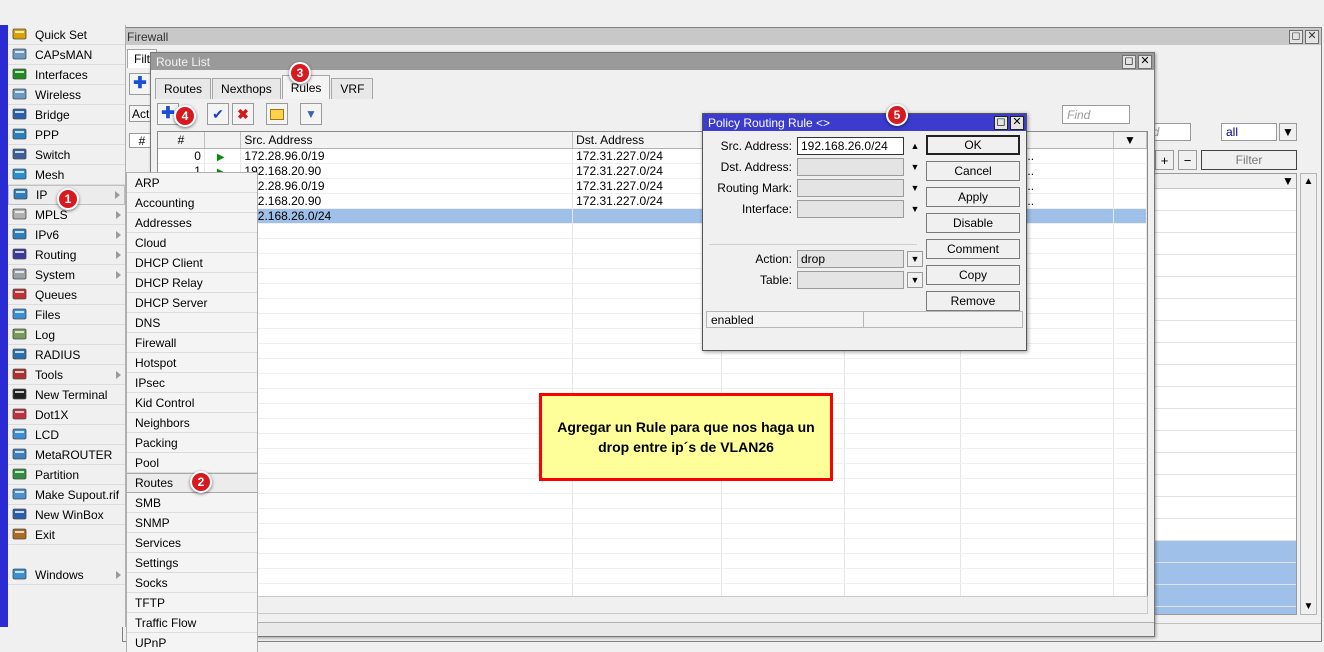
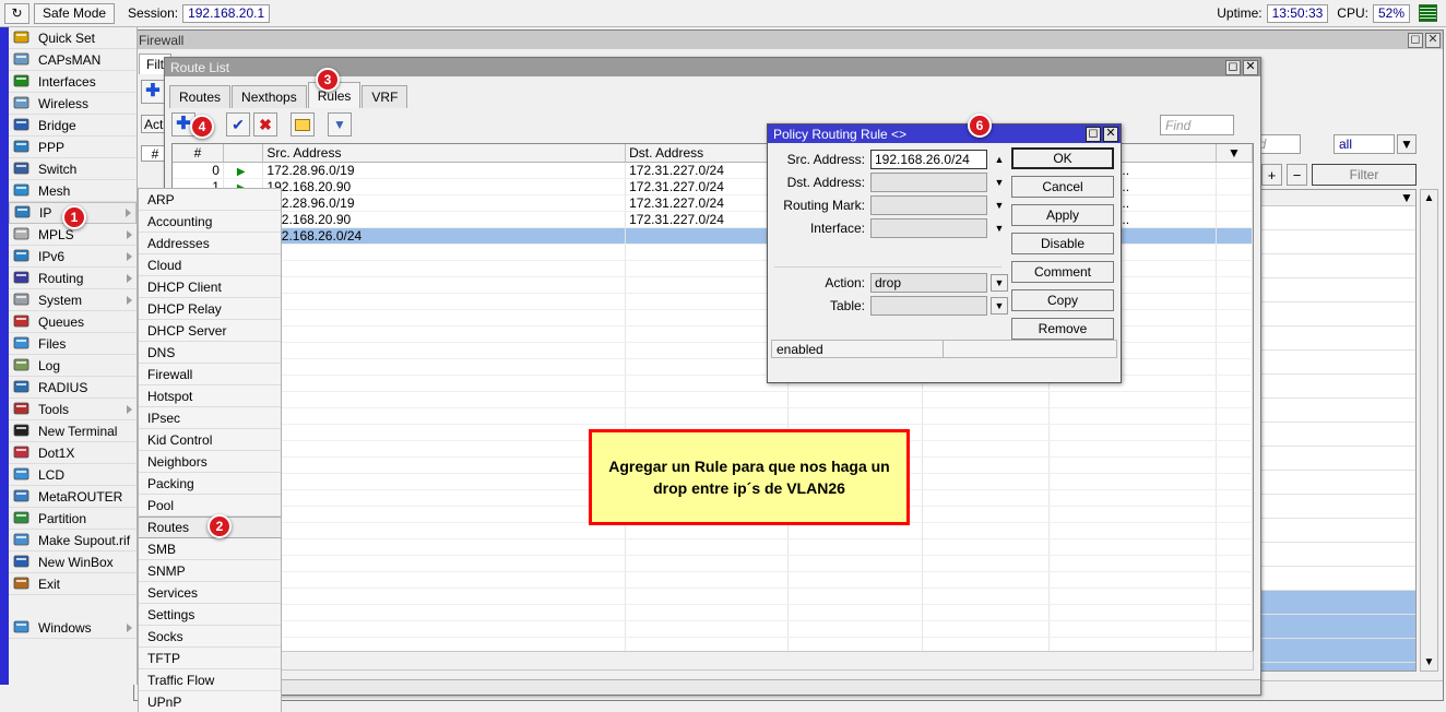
+ ↻
+ Safe Mode
+ Session:
+ 192.168.20.1
+ Uptime:
+ 13:50:33
+ CPU:
+ 52%
  Firewall
  ◻
  ✕
  Filt
  ✚
  Act
  #
  all
  ▼
  +
  −
  Filter
  ▼
  ▲
  ▼
  Quick Set
  CAPsMAN
  Interfaces
  Wireless
  Bridge
  PPP
  Switch
  Mesh
  IP
  MPLS
  IPv6
  Routing
  System
  Queues
  Files
  Log
  RADIUS
  Tools
  New Terminal
  Dot1X
  LCD
  MetaROUTER
  Partition
  Make Supout.rif
  New WinBox
  Exit
  Windows
  ARP
  Accounting
  Addresses
  Cloud
  DHCP Client
  DHCP Relay
  DHCP Server
  DNS
  Firewall
  Hotspot
  IPsec
  Kid Control
  Neighbors
  Packing
  Pool
  Routes
  SMB
  SNMP
  Services
  Settings
  Socks
  TFTP
  Traffic Flow
  UPnP
  Route List
  ◻
  ✕
  Routes
  Nexthops
  Rules
  VRF
  ✚
  ✔
  ✖
  ▼
  Find
  0	▶	172.28.96.0/19	172.31.227.0/24			..
  1		192.168.20.90	172.31.227.0/24			..
  Policy Routing Rule <>
  ◻
  ✕
  Src. Address:
  192.168.26.0/24
  ▲
  Dst. Address:
  ▼
  Routing Mark:
  ▼
  Interface:
  ▼
  Action:
  drop
  ▼
  Table:
  ▼
  OK
  Cancel
  Apply
  Disable
  Comment
  Copy
  Remove
  enabled
  Agregar un Rule para que nos haga un drop entre ip´s de VLAN26
  1
  2
  3
  4
- 5
+ 6
